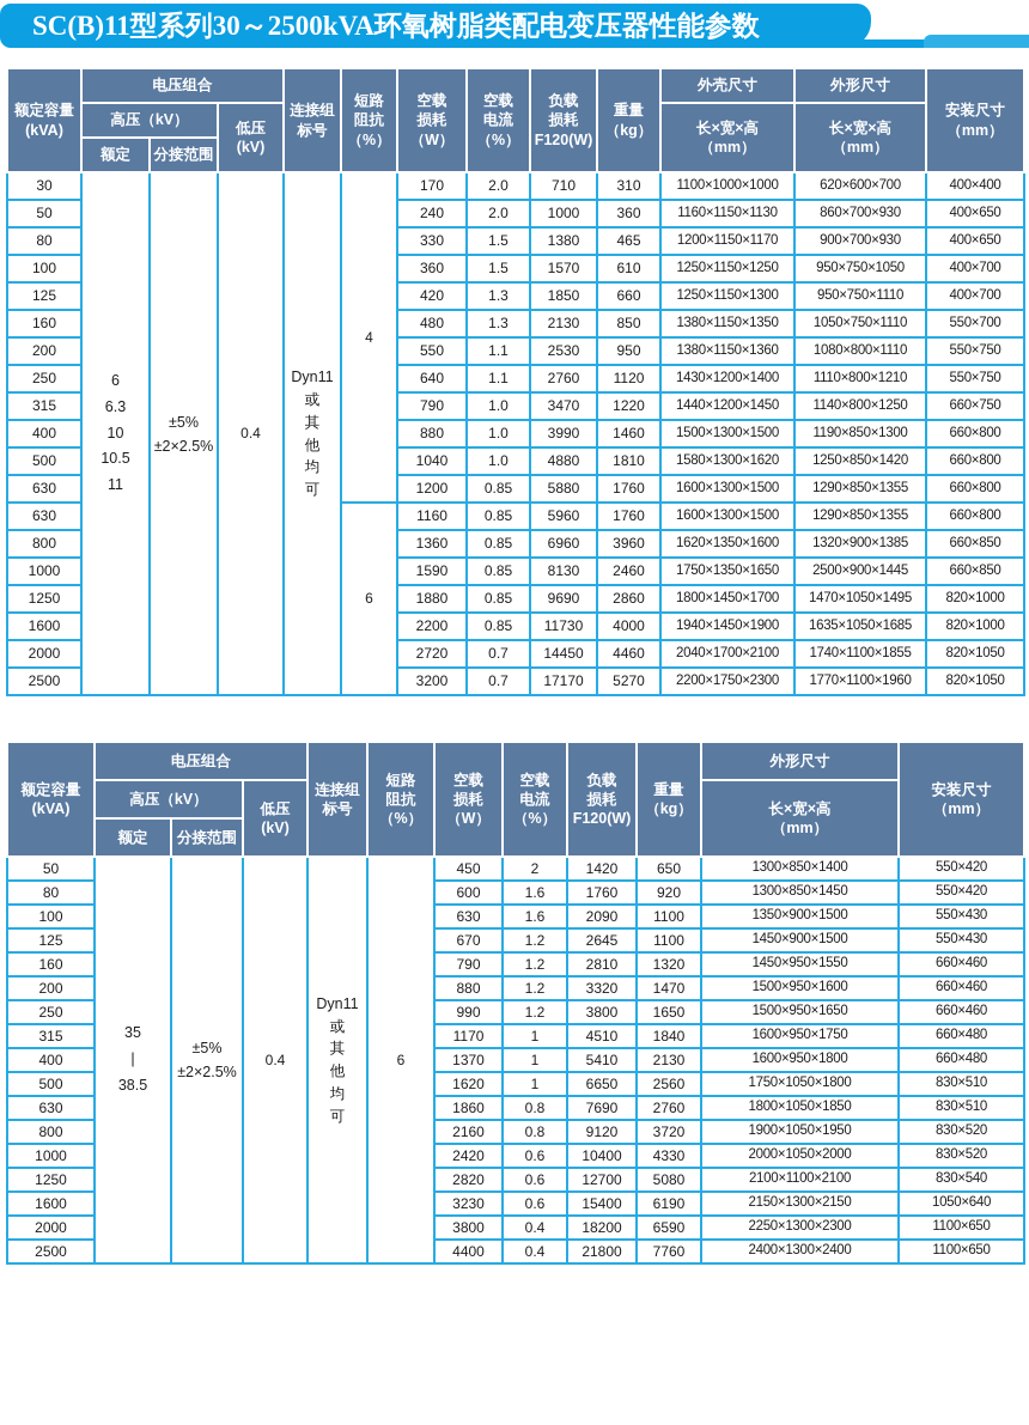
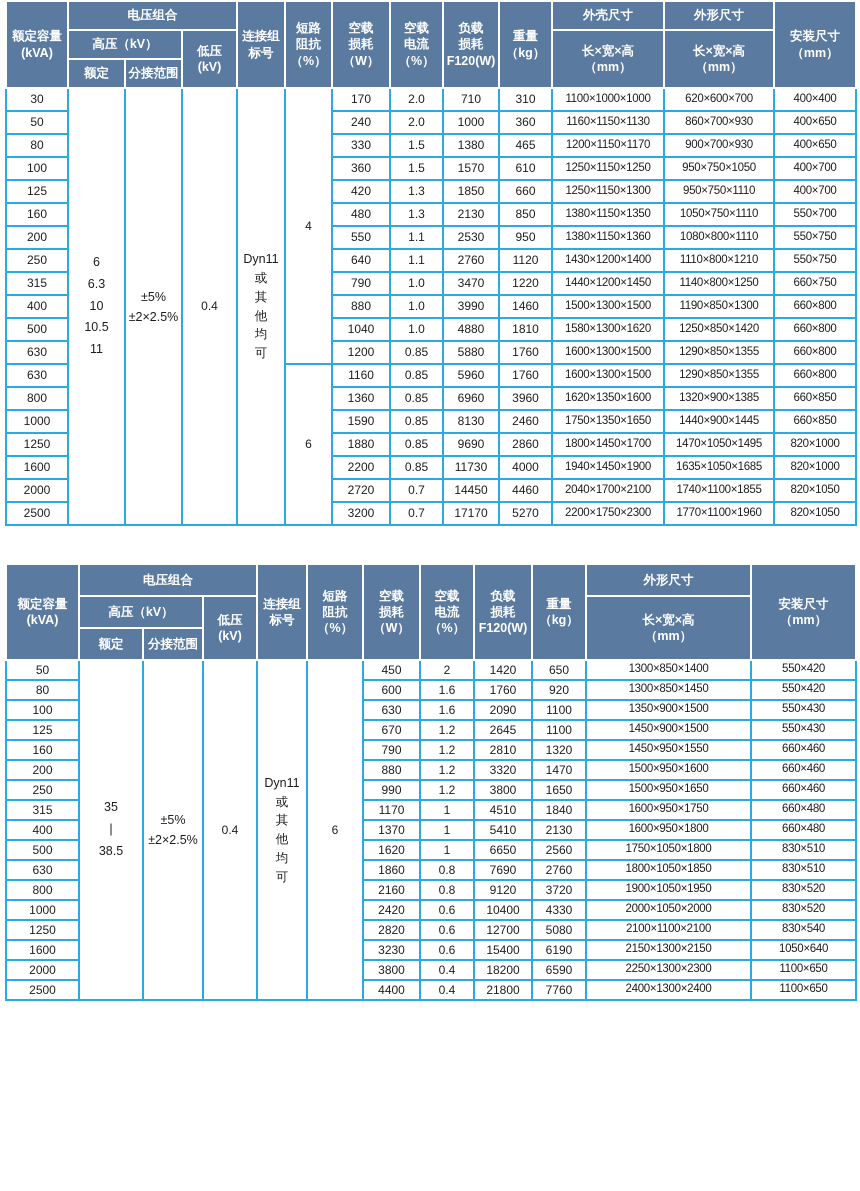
- SC(B)11型系列30～2500kVA环氧树脂类配电变压器性能参数
  额定容量 (kVA)	电压组合	连接组 标号	短路 阻抗 （%）	空载 损耗 （W）	空载 电流 （%）	负载 损耗 F120(W)	重量 （kg）	外壳尺寸	外形尺寸	安装尺寸 （mm）
  高压（kV）	低压 (kV)	长×宽×高 （mm）	长×宽×高 （mm）
  额定	分接范围
  30	6 6.3 10 10.5 11	±5% ±2×2.5%	0.4	Dyn11 或 其 他 均 可	4	170	2.0	710	310	1100×1000×1000	620×600×700	400×400
  50	240	2.0	1000	360	1160×1150×1130	860×700×930	400×650
  80	330	1.5	1380	465	1200×1150×1170	900×700×930	400×650
  100	360	1.5	1570	610	1250×1150×1250	950×750×1050	400×700
  125	420	1.3	1850	660	1250×1150×1300	950×750×1110	400×700
  160	480	1.3	2130	850	1380×1150×1350	1050×750×1110	550×700
  200	550	1.1	2530	950	1380×1150×1360	1080×800×1110	550×750
  250	640	1.1	2760	1120	1430×1200×1400	1110×800×1210	550×750
  315	790	1.0	3470	1220	1440×1200×1450	1140×800×1250	660×750
  400	880	1.0	3990	1460	1500×1300×1500	1190×850×1300	660×800
  500	1040	1.0	4880	1810	1580×1300×1620	1250×850×1420	660×800
  630	1200	0.85	5880	1760	1600×1300×1500	1290×850×1355	660×800
  630	6	1160	0.85	5960	1760	1600×1300×1500	1290×850×1355	660×800
  800	1360	0.85	6960	3960	1620×1350×1600	1320×900×1385	660×850
- 1000	1590	0.85	8130	2460	1750×1350×1650	2500×900×1445	660×850
+ 1000	1590	0.85	8130	2460	1750×1350×1650	1440×900×1445	660×850
  1250	1880	0.85	9690	2860	1800×1450×1700	1470×1050×1495	820×1000
  1600	2200	0.85	11730	4000	1940×1450×1900	1635×1050×1685	820×1000
  2000	2720	0.7	14450	4460	2040×1700×2100	1740×1100×1855	820×1050
  2500	3200	0.7	17170	5270	2200×1750×2300	1770×1100×1960	820×1050
  额定容量 (kVA)	电压组合	连接组 标号	短路 阻抗 （%）	空载 损耗 （W）	空载 电流 （%）	负载 损耗 F120(W)	重量 （kg）	外形尺寸	安装尺寸 （mm）
  高压（kV）	低压 (kV)	长×宽×高 （mm）
  额定	分接范围
  50	35 | 38.5	±5% ±2×2.5%	0.4	Dyn11 或 其 他 均 可	6	450	2	1420	650	1300×850×1400	550×420
  80	600	1.6	1760	920	1300×850×1450	550×420
  100	630	1.6	2090	1100	1350×900×1500	550×430
  125	670	1.2	2645	1100	1450×900×1500	550×430
  160	790	1.2	2810	1320	1450×950×1550	660×460
  200	880	1.2	3320	1470	1500×950×1600	660×460
  250	990	1.2	3800	1650	1500×950×1650	660×460
  315	1170	1	4510	1840	1600×950×1750	660×480
  400	1370	1	5410	2130	1600×950×1800	660×480
  500	1620	1	6650	2560	1750×1050×1800	830×510
  630	1860	0.8	7690	2760	1800×1050×1850	830×510
  800	2160	0.8	9120	3720	1900×1050×1950	830×520
  1000	2420	0.6	10400	4330	2000×1050×2000	830×520
  1250	2820	0.6	12700	5080	2100×1100×2100	830×540
  1600	3230	0.6	15400	6190	2150×1300×2150	1050×640
  2000	3800	0.4	18200	6590	2250×1300×2300	1100×650
  2500	4400	0.4	21800	7760	2400×1300×2400	1100×650
